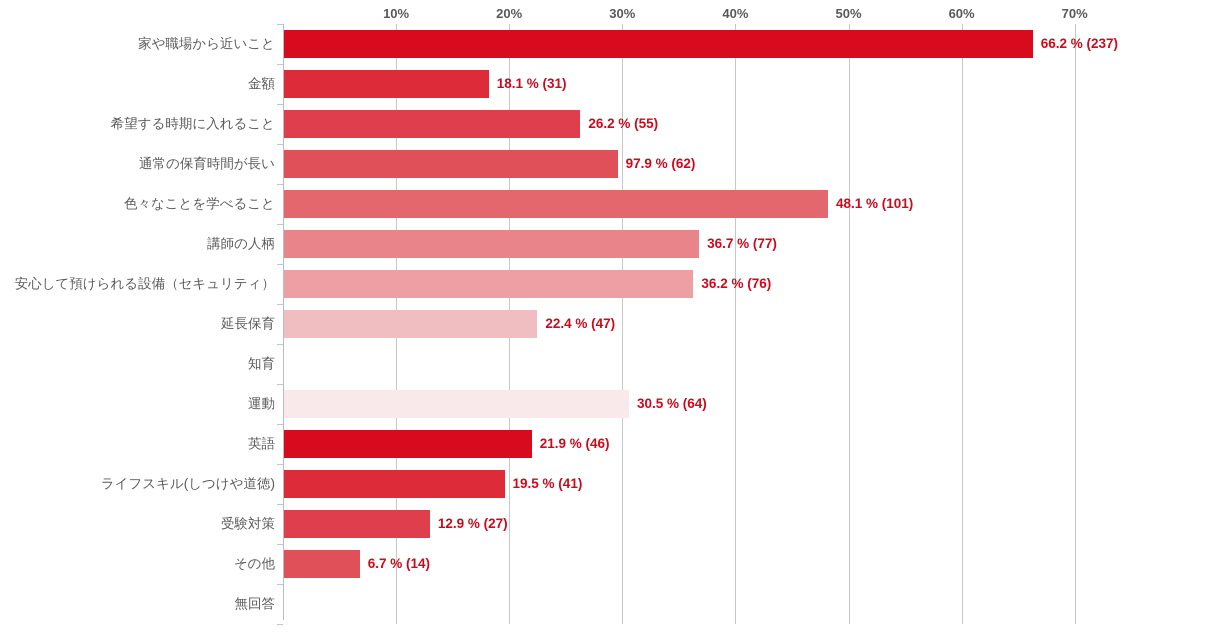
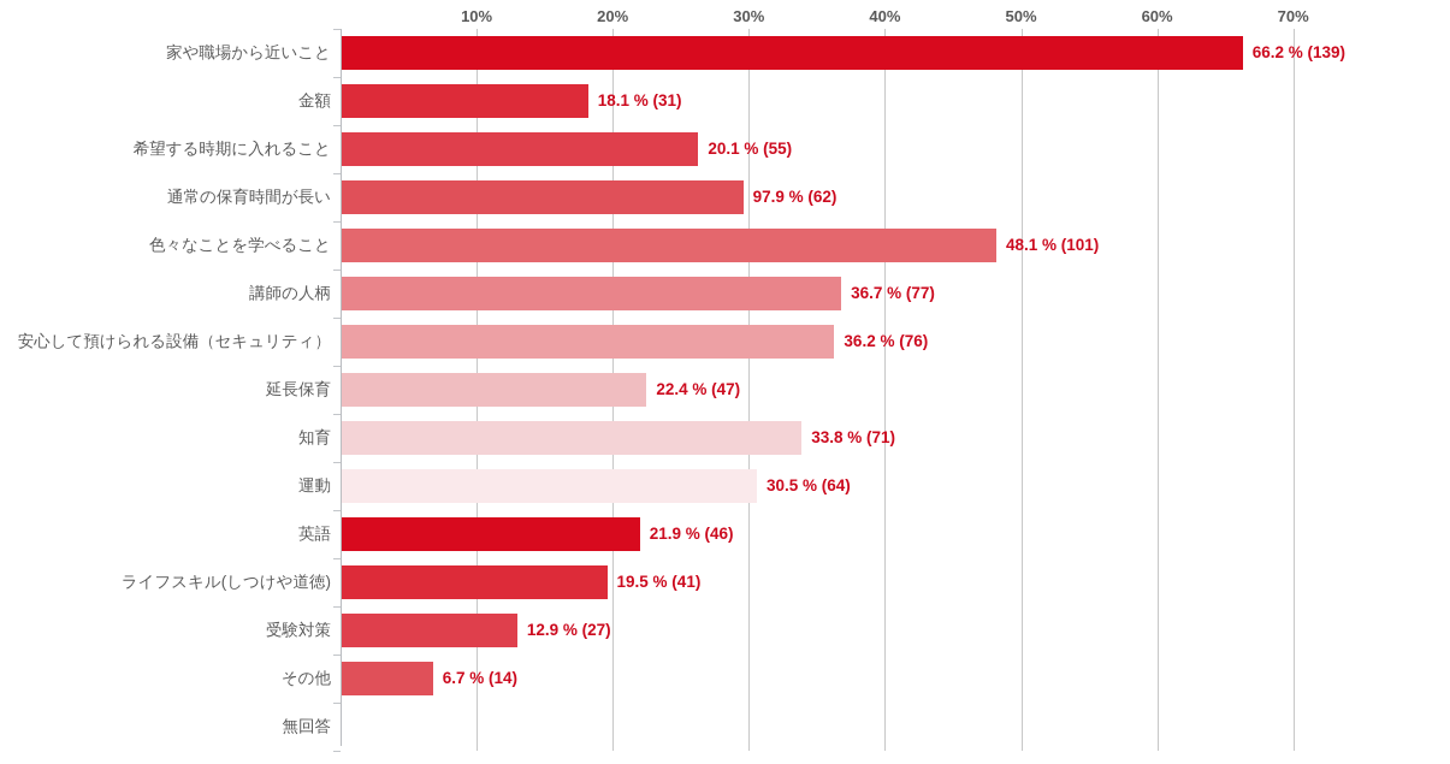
  10%
  20%
  30%
  40%
  50%
  60%
  70%
  家や職場から近いこと
- 66.2 % (237)
+ 66.2 % (139)
  金額
  18.1 % (31)
  希望する時期に入れること
- 26.2 % (55)
+ 20.1 % (55)
  通常の保育時間が長い
  97.9 % (62)
  色々なことを学べること
  48.1 % (101)
  講師の人柄
  36.7 % (77)
  安心して預けられる設備（セキュリティ）
  36.2 % (76)
  延長保育
  22.4 % (47)
  知育
+ 33.8 % (71)
  運動
  30.5 % (64)
  英語
  21.9 % (46)
  ライフスキル(しつけや道徳)
  19.5 % (41)
  受験対策
  12.9 % (27)
  その他
  6.7 % (14)
  無回答
